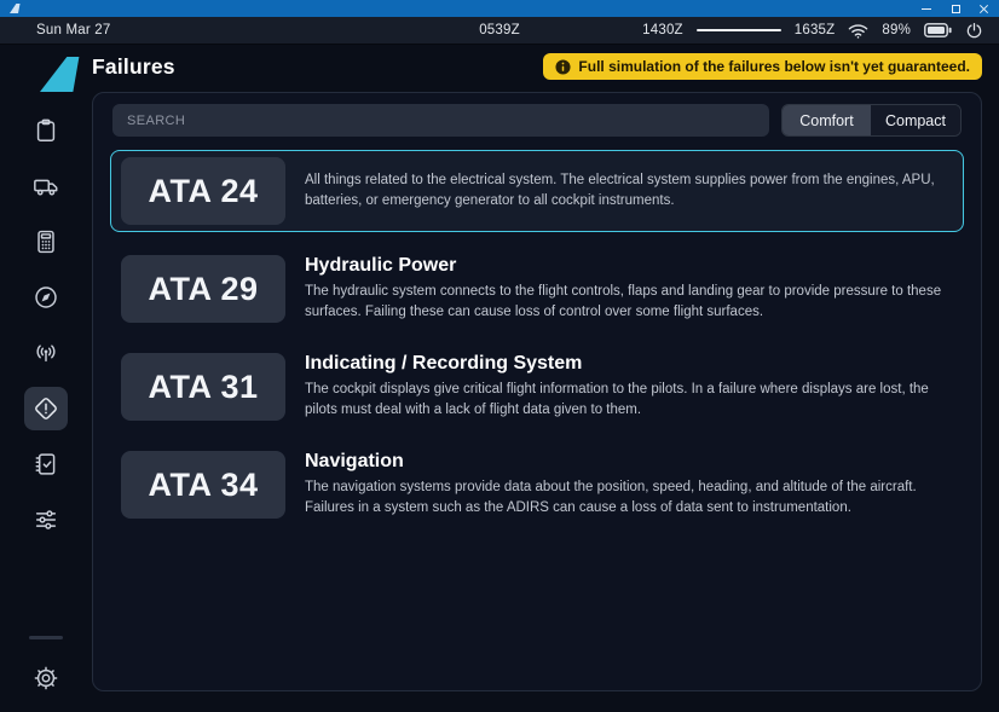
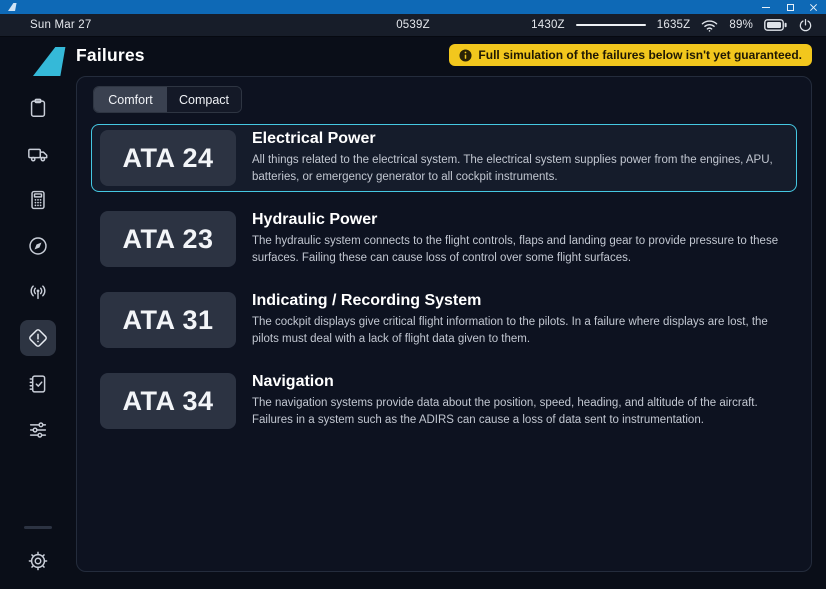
  Sun Mar 27
  0539Z
  1430Z
  1635Z
  89%
  Failures
  Full simulation of the failures below isn't yet guaranteed.
- SEARCH
  Comfort
  Compact
  ATA 24
+ Electrical Power
  All things related to the electrical system. The electrical system supplies power from the engines, APU, batteries, or emergency generator to all cockpit instruments.
- ATA 29
+ ATA 23
  Hydraulic Power
  The hydraulic system connects to the flight controls, flaps and landing gear to provide pressure to these surfaces. Failing these can cause loss of control over some flight surfaces.
  ATA 31
  Indicating / Recording System
  The cockpit displays give critical flight information to the pilots. In a failure where displays are lost, the pilots must deal with a lack of flight data given to them.
  ATA 34
  Navigation
  The navigation systems provide data about the position, speed, heading, and altitude of the aircraft. Failures in a system such as the ADIRS can cause a loss of data sent to instrumentation.
